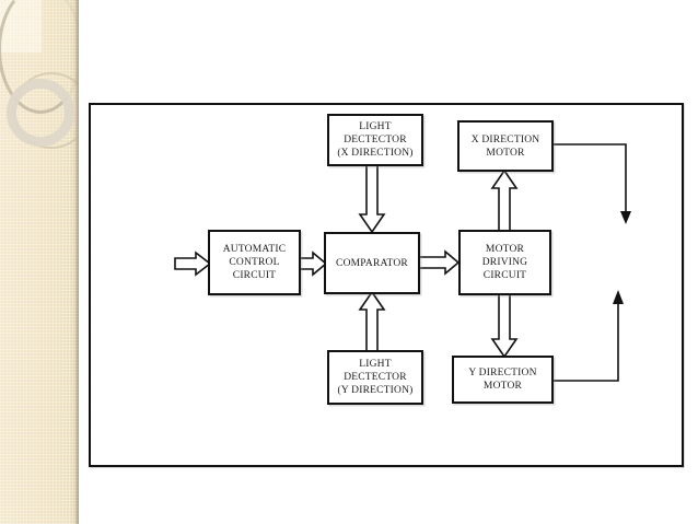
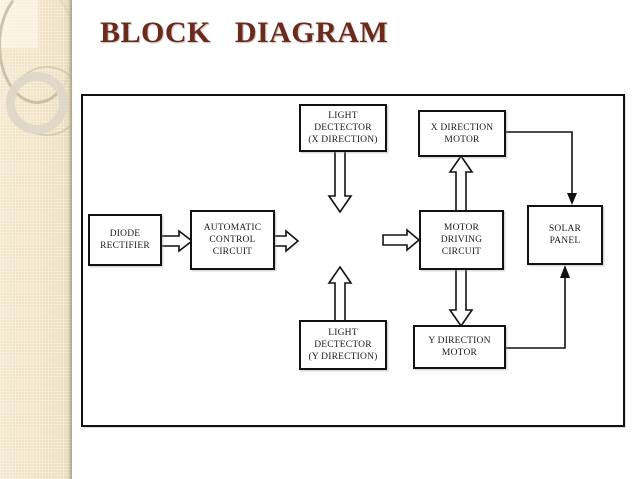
+ BLOCK DIAGRAM
+ DIODE
+ RECTIFIER
  AUTOMATIC
  CONTROL
  CIRCUIT
- COMPARATOR
  MOTOR
  DRIVING
  CIRCUIT
+ SOLAR
+ PANEL
  LIGHT
  DECTECTOR
  (X DIRECTION)
  X DIRECTION
  MOTOR
  LIGHT
  DECTECTOR
  (Y DIRECTION)
  Y DIRECTION
  MOTOR
